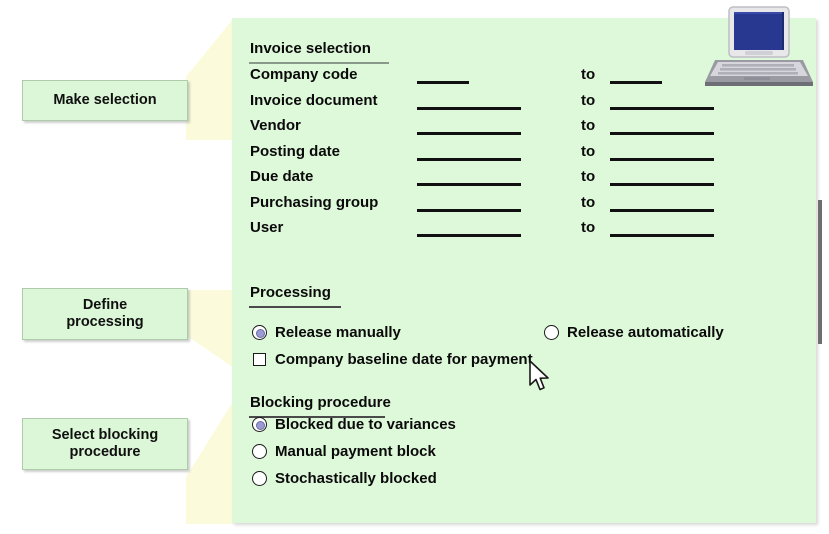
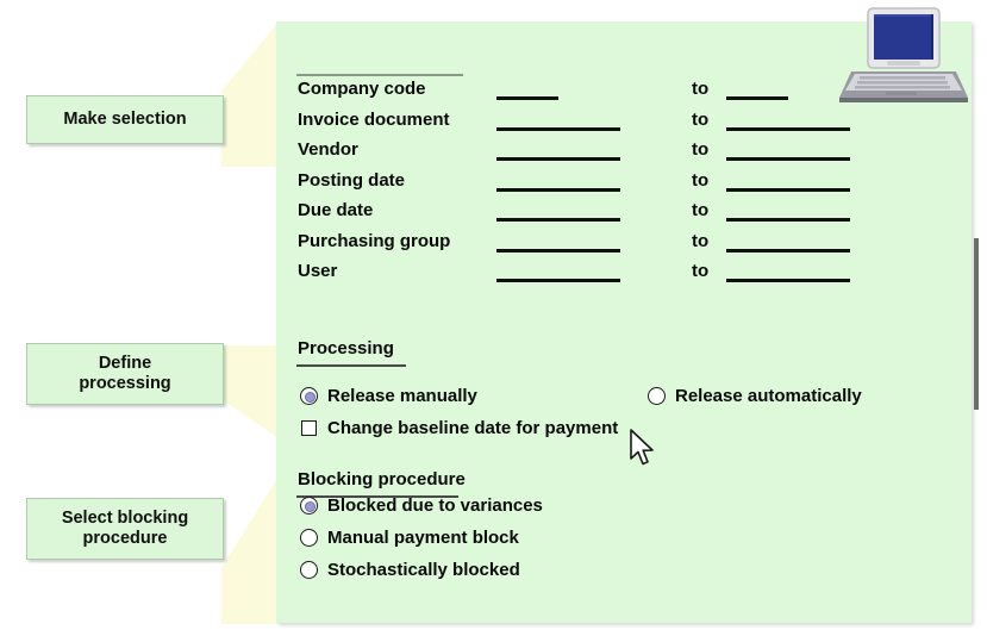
  Make selection
  Define
  processing
  Select blocking
  procedure
- Invoice selection
  Company code
  to
  Invoice document
  to
  Vendor
  to
  Posting date
  to
  Due date
  to
  Purchasing group
  to
  User
  to
  Processing
  Release manually
  Release automatically
- Company baseline date for payment
+ Change baseline date for payment
  Blocking procedure
  Blocked due to variances
  Manual payment block
  Stochastically blocked
